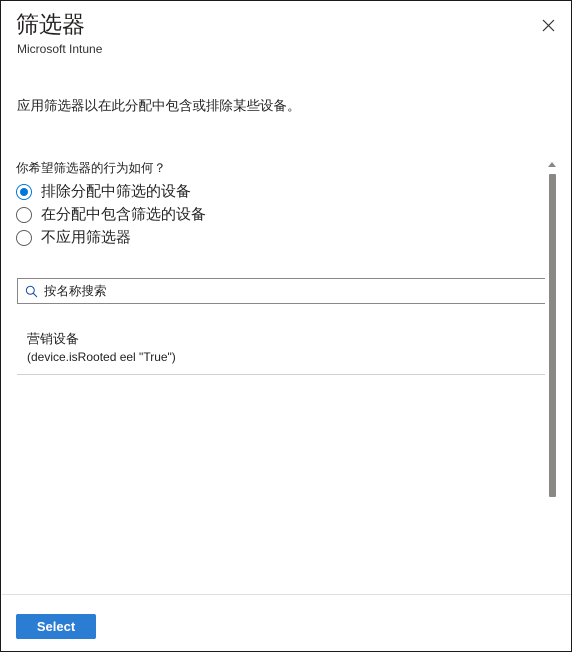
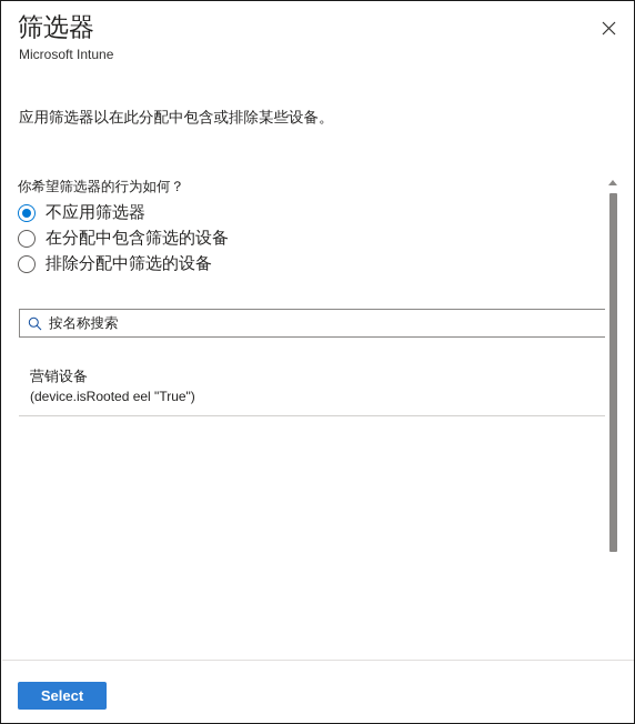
  筛选器
  Microsoft Intune
  应用筛选器以在此分配中包含或排除某些设备。
  你希望筛选器的行为如何？
- 排除分配中筛选的设备
+ 不应用筛选器
  在分配中包含筛选的设备
- 不应用筛选器
+ 排除分配中筛选的设备
  按名称搜索
  营销设备
  (device.isRooted eel "True")
  Select
